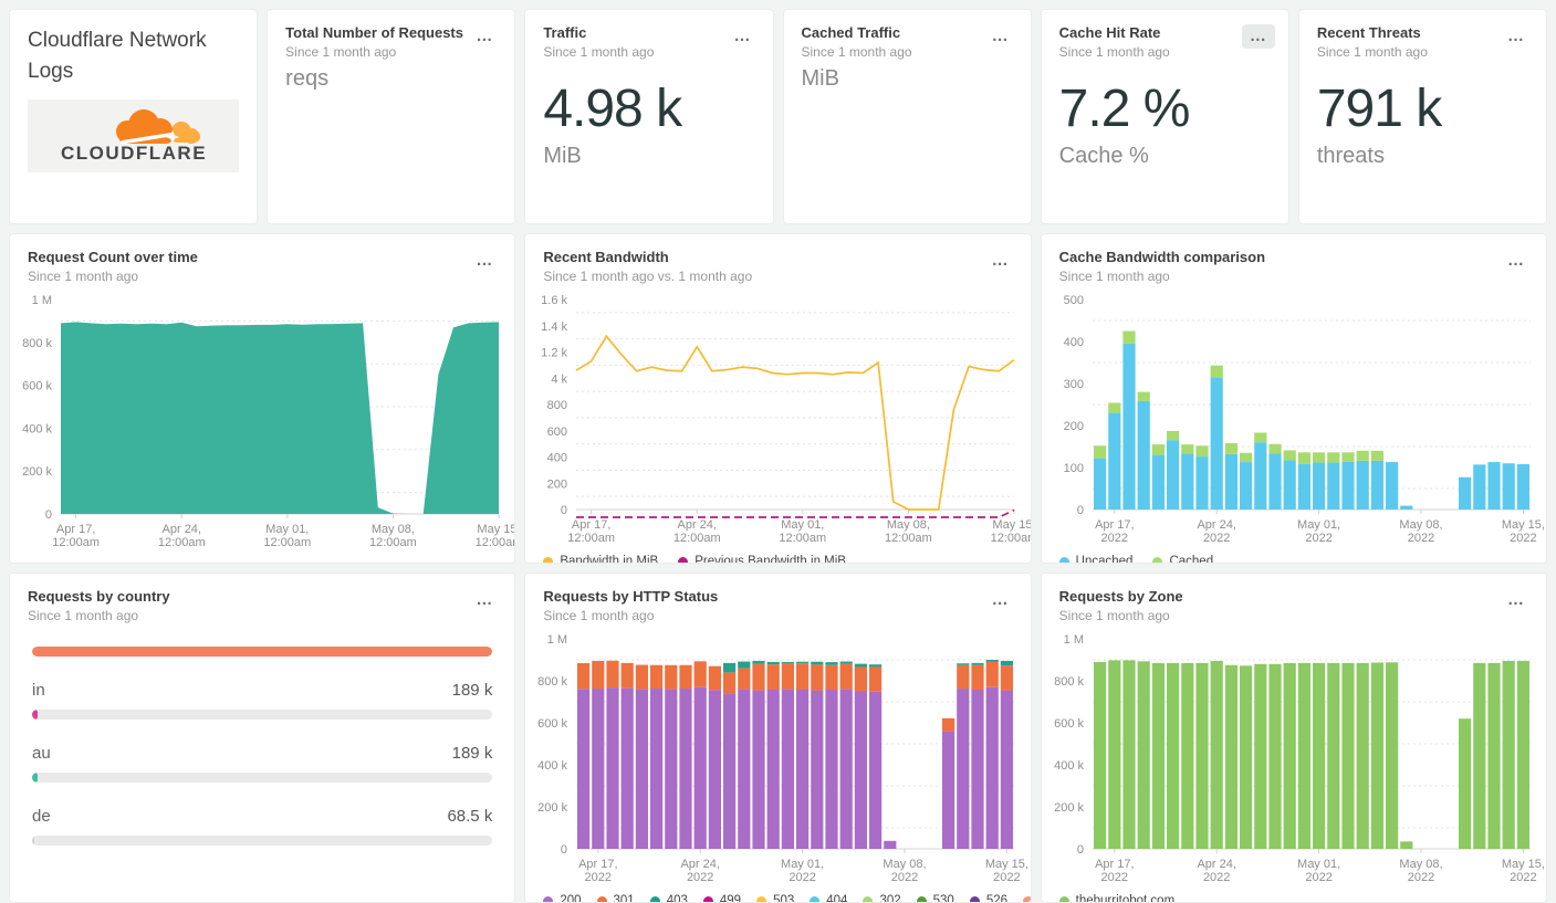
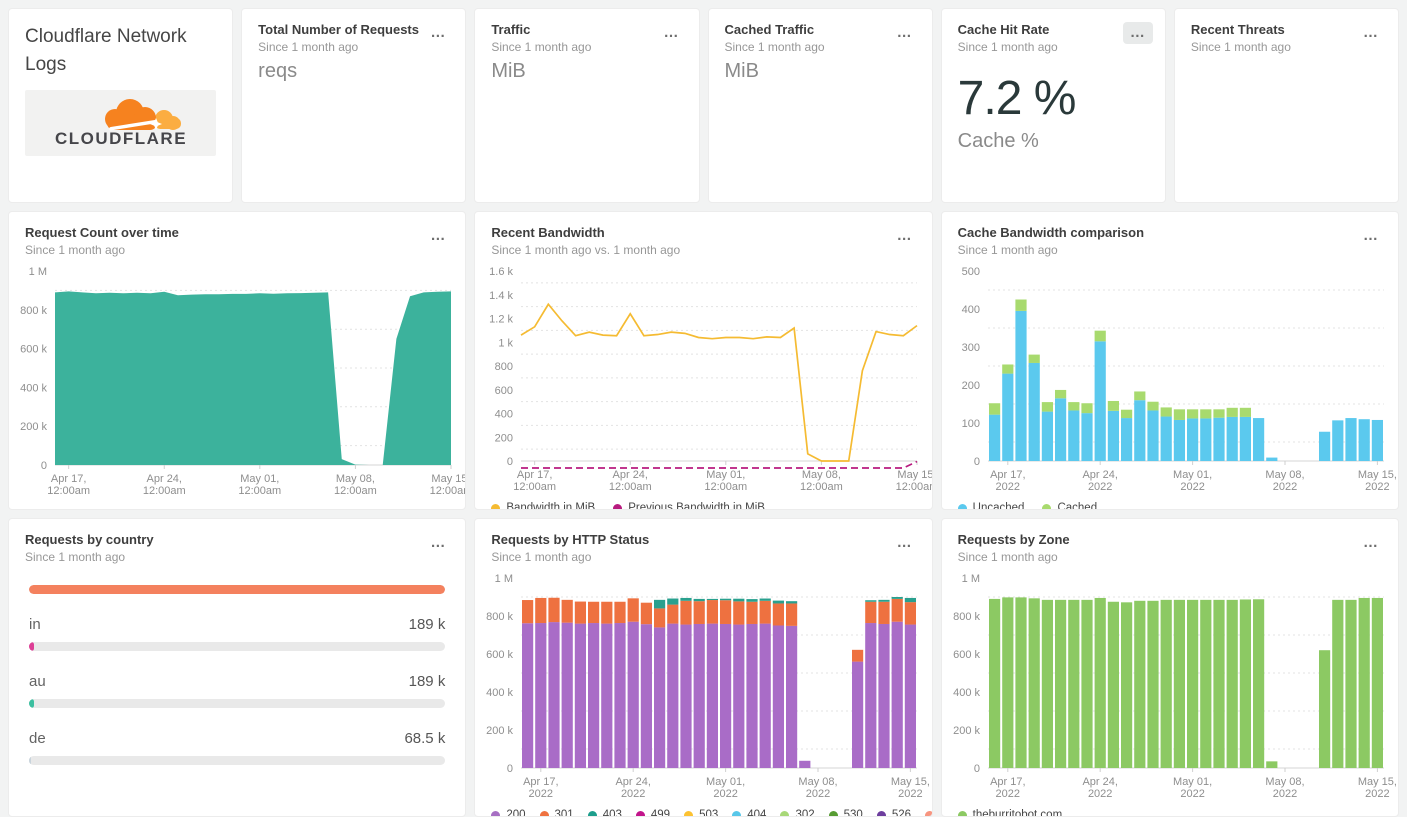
  Cloudflare Network Logs
  CLOUDFLARE
  Total Number of Requests
  Since 1 month ago
  …
  reqs
  Traffic
  Since 1 month ago
  …
- 4.98 k
  MiB
  Cached Traffic
  Since 1 month ago
  …
  MiB
  Cache Hit Rate
  Since 1 month ago
  …
  7.2 %
  Cache %
  Recent Threats
  Since 1 month ago
  …
- 791 k
- threats
  Request Count over time
  Since 1 month ago
  …
  1 M
  800 k
  600 k
  400 k
  200 k
  0
  Apr 17, 12:00am
  Apr 24, 12:00am
  May 01, 12:00am
  May 08, 12:00am
  May 15 12:00a
  Recent Bandwidth
  Since 1 month ago vs. 1 month ago
  …
  1.6 k
  1.4 k
  1.2 k
- 4 k
+ 1 k
  800
  600
  400
  200
  0
  Apr 17, 12:00am
  Apr 24, 12:00am
  May 01, 12:00am
  May 08, 12:00am
  May 15 12:00a
  Bandwidth in MiB
  Previous Bandwidth in MiB
  Cache Bandwidth comparison
  Since 1 month ago
  …
  500
  400
  300
  200
  100
  0
  Apr 17, 2022
  Apr 24, 2022
  May 01, 2022
  May 08, 2022
  May 15, 2022
  Uncached
  Cached
  Requests by country
  Since 1 month ago
  …
  in
  189 k
  au
  189 k
  de
  68.5 k
  Requests by HTTP Status
  Since 1 month ago
  …
  1 M
  800 k
  600 k
  400 k
  200 k
  0
  Apr 17, 2022
  Apr 24, 2022
  May 01, 2022
  May 08, 2022
  May 15, 2022
  200
  301
  403
  499
  503
  404
  302
  530
  526
  Requests by Zone
  Since 1 month ago
  …
  1 M
  800 k
  600 k
  400 k
  200 k
  0
  Apr 17, 2022
  Apr 24, 2022
  May 01, 2022
  May 08, 2022
  May 15, 2022
  theburritobot.com
